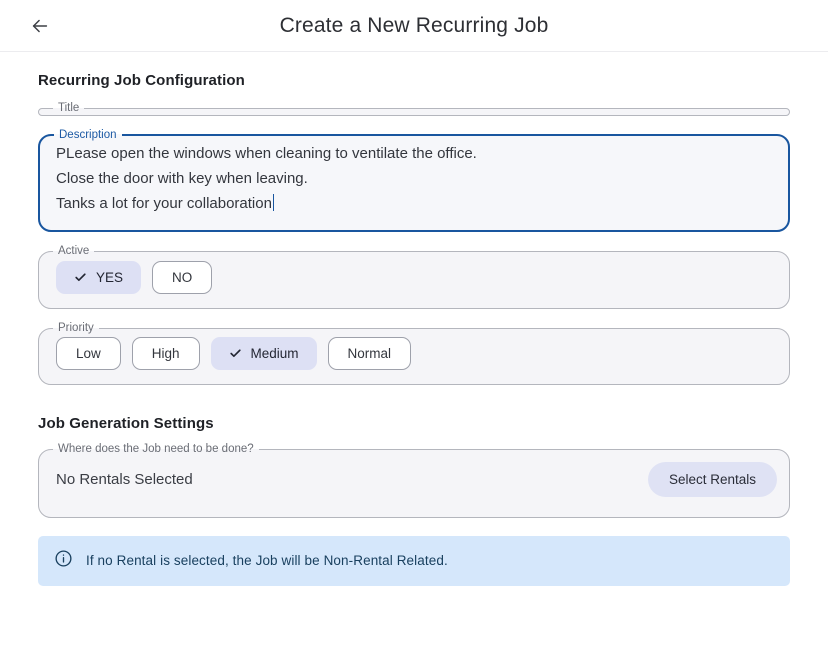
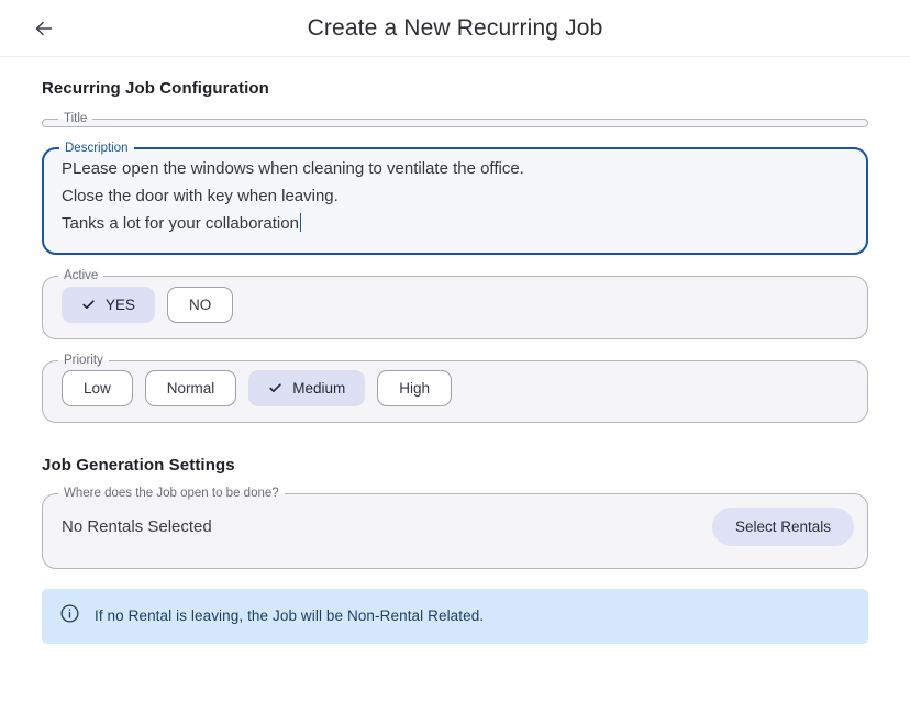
  Create a New Recurring Job
  Recurring Job Configuration
  Title
  Description
  PLease open the windows when cleaning to ventilate the office.
  Close the door with key when leaving.
  Tanks a lot for your collaboration
  Active
  YES
  NO
  Priority
  Low
- High
+ Normal
  Medium
- Normal
+ High
  Job Generation Settings
- Where does the Job need to be done?
+ Where does the Job open to be done?
  No Rentals Selected
  Select Rentals
- If no Rental is selected, the Job will be Non-Rental Related.
+ If no Rental is leaving, the Job will be Non-Rental Related.
